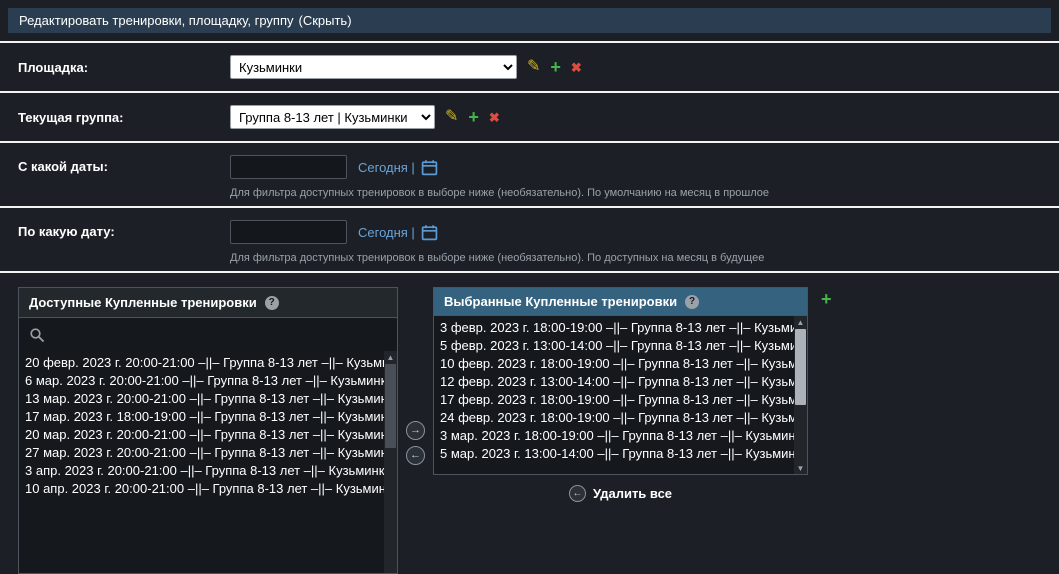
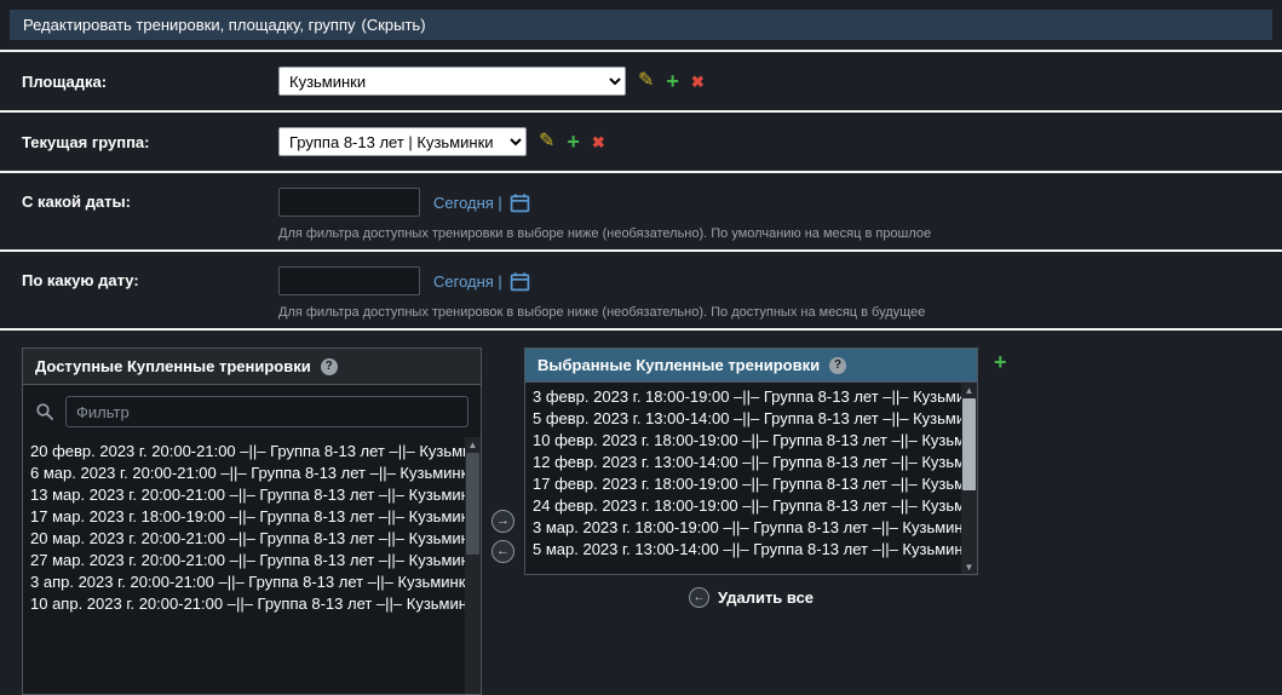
  Редактировать тренировки, площадку, группу
  (Скрыть)
  Площадка:
  Кузьминки
  ✎
  +
  ✖
  Текущая группа:
  Группа 8-13 лет | Кузьминки
  ✎
  +
  ✖
  С какой даты:
  Сегодня |
- Для фильтра доступных тренировок в выборе ниже (необязательно). По умолчанию на месяц в прошлое
+ Для фильтра доступных тренировки в выборе ниже (необязательно). По умолчанию на месяц в прошлое
  По какую дату:
  Сегодня |
  Для фильтра доступных тренировок в выборе ниже (необязательно). По доступных на месяц в будущее
  Доступные Купленные тренировки
  ?
+ Фильтр
  20 февр. 2023 г. 20:00-21:00 –||– Группа 8-13 лет –||– Кузьм
  6 мар. 2023 г. 20:00-21:00 –||– Группа 8-13 лет –||– Кузьмин
  13 мар. 2023 г. 20:00-21:00 –||– Группа 8-13 лет –||– Кузьми
  17 мар. 2023 г. 18:00-19:00 –||– Группа 8-13 лет –||– Кузьми
  20 мар. 2023 г. 20:00-21:00 –||– Группа 8-13 лет –||– Кузьми
  27 мар. 2023 г. 20:00-21:00 –||– Группа 8-13 лет –||– Кузьми
  3 апр. 2023 г. 20:00-21:00 –||– Группа 8-13 лет –||– Кузьминк
  10 апр. 2023 г. 20:00-21:00 –||– Группа 8-13 лет –||– Кузьмин
  ▲
  →
  ←
  Выбранные Купленные тренировки
  ?
  3 февр. 2023 г. 18:00-19:00 –||– Группа 8-13 лет –||– Кузьм
  5 февр. 2023 г. 13:00-14:00 –||– Группа 8-13 лет –||– Кузьм
  10 февр. 2023 г. 18:00-19:00 –||– Группа 8-13 лет –||– Кузьм
  12 февр. 2023 г. 13:00-14:00 –||– Группа 8-13 лет –||– Кузьм
  17 февр. 2023 г. 18:00-19:00 –||– Группа 8-13 лет –||– Кузьм
  24 февр. 2023 г. 18:00-19:00 –||– Группа 8-13 лет –||– Кузьм
  3 мар. 2023 г. 18:00-19:00 –||– Группа 8-13 лет –||– Кузьмин
  5 мар. 2023 г. 13:00-14:00 –||– Группа 8-13 лет –||– Кузьмин
  ▲
  ▼
  ←
  Удалить все
  +
